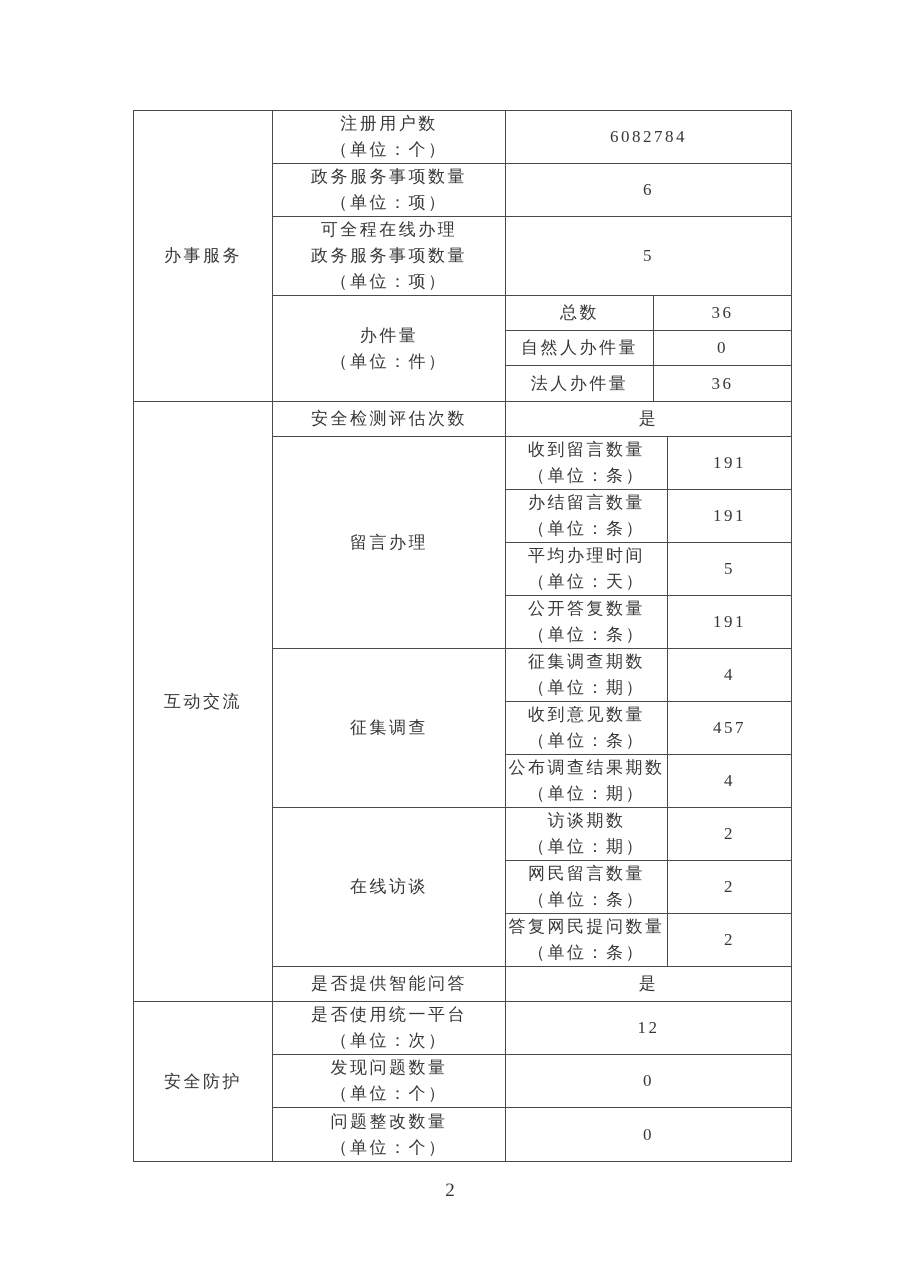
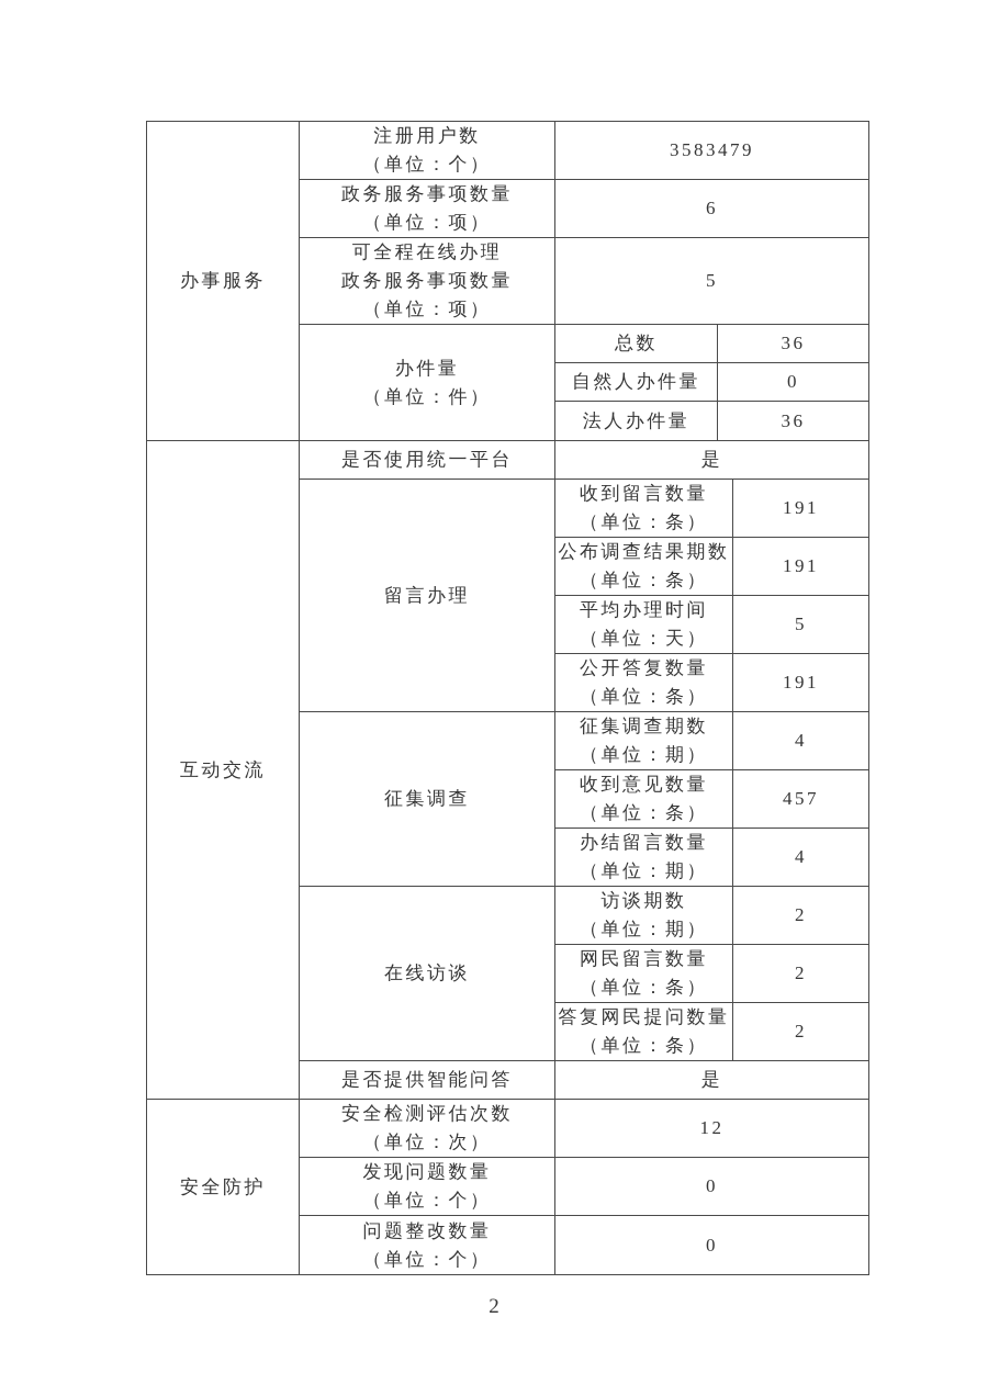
- 办事服务	注册用户数 （单位：个）	6082784
+ 办事服务	注册用户数 （单位：个）	3583479
  政务服务事项数量 （单位：项）	6
  可全程在线办理 政务服务事项数量 （单位：项）	5
  办件量 （单位：件）	总数	36
  自然人办件量	0
  法人办件量	36
- 互动交流	安全检测评估次数	是
+ 互动交流	是否使用统一平台	是
  留言办理	收到留言数量 （单位：条）	191
- 办结留言数量 （单位：条）	191
+ 公布调查结果期数 （单位：条）	191
  平均办理时间 （单位：天）	5
  公开答复数量 （单位：条）	191
  征集调查	征集调查期数 （单位：期）	4
  收到意见数量 （单位：条）	457
- 公布调查结果期数 （单位：期）	4
+ 办结留言数量 （单位：期）	4
  在线访谈	访谈期数 （单位：期）	2
  网民留言数量 （单位：条）	2
  答复网民提问数量 （单位：条）	2
  是否提供智能问答	是
- 安全防护	是否使用统一平台 （单位：次）	12
+ 安全防护	安全检测评估次数 （单位：次）	12
  发现问题数量 （单位：个）	0
  问题整改数量 （单位：个）	0
  2
